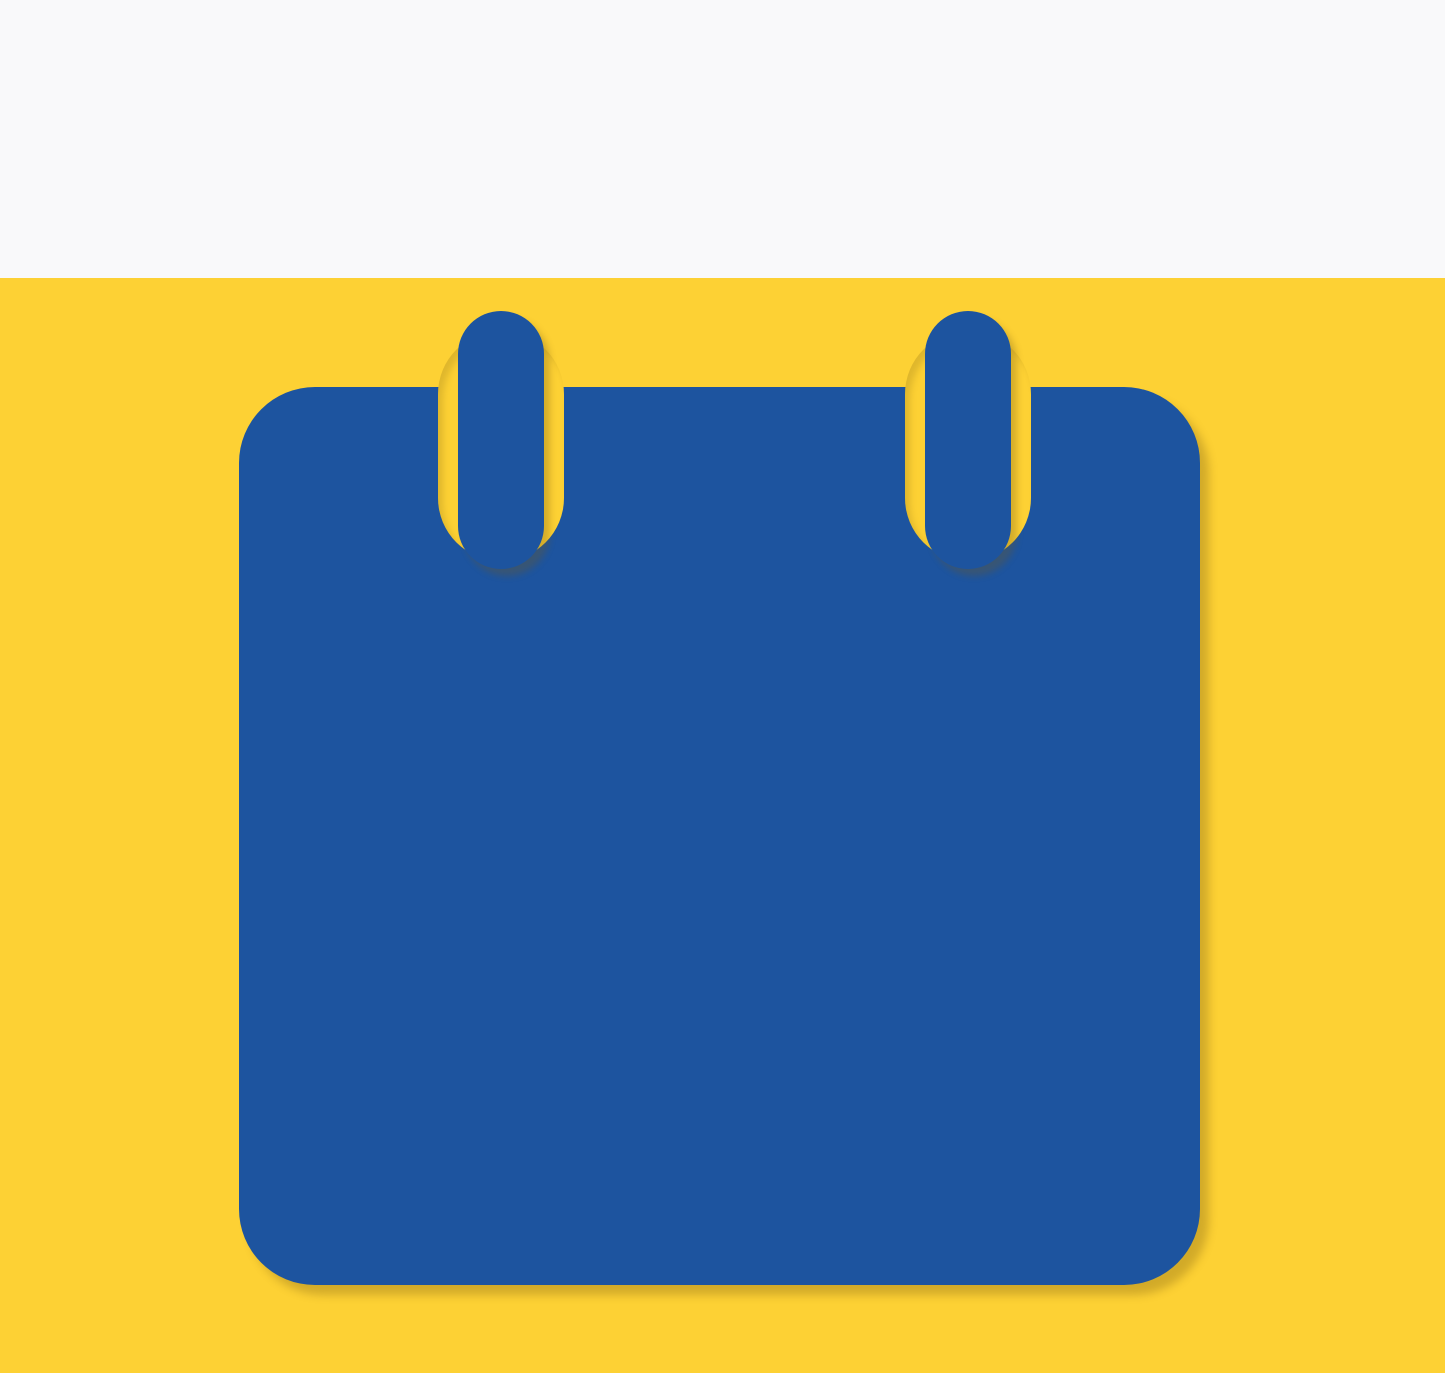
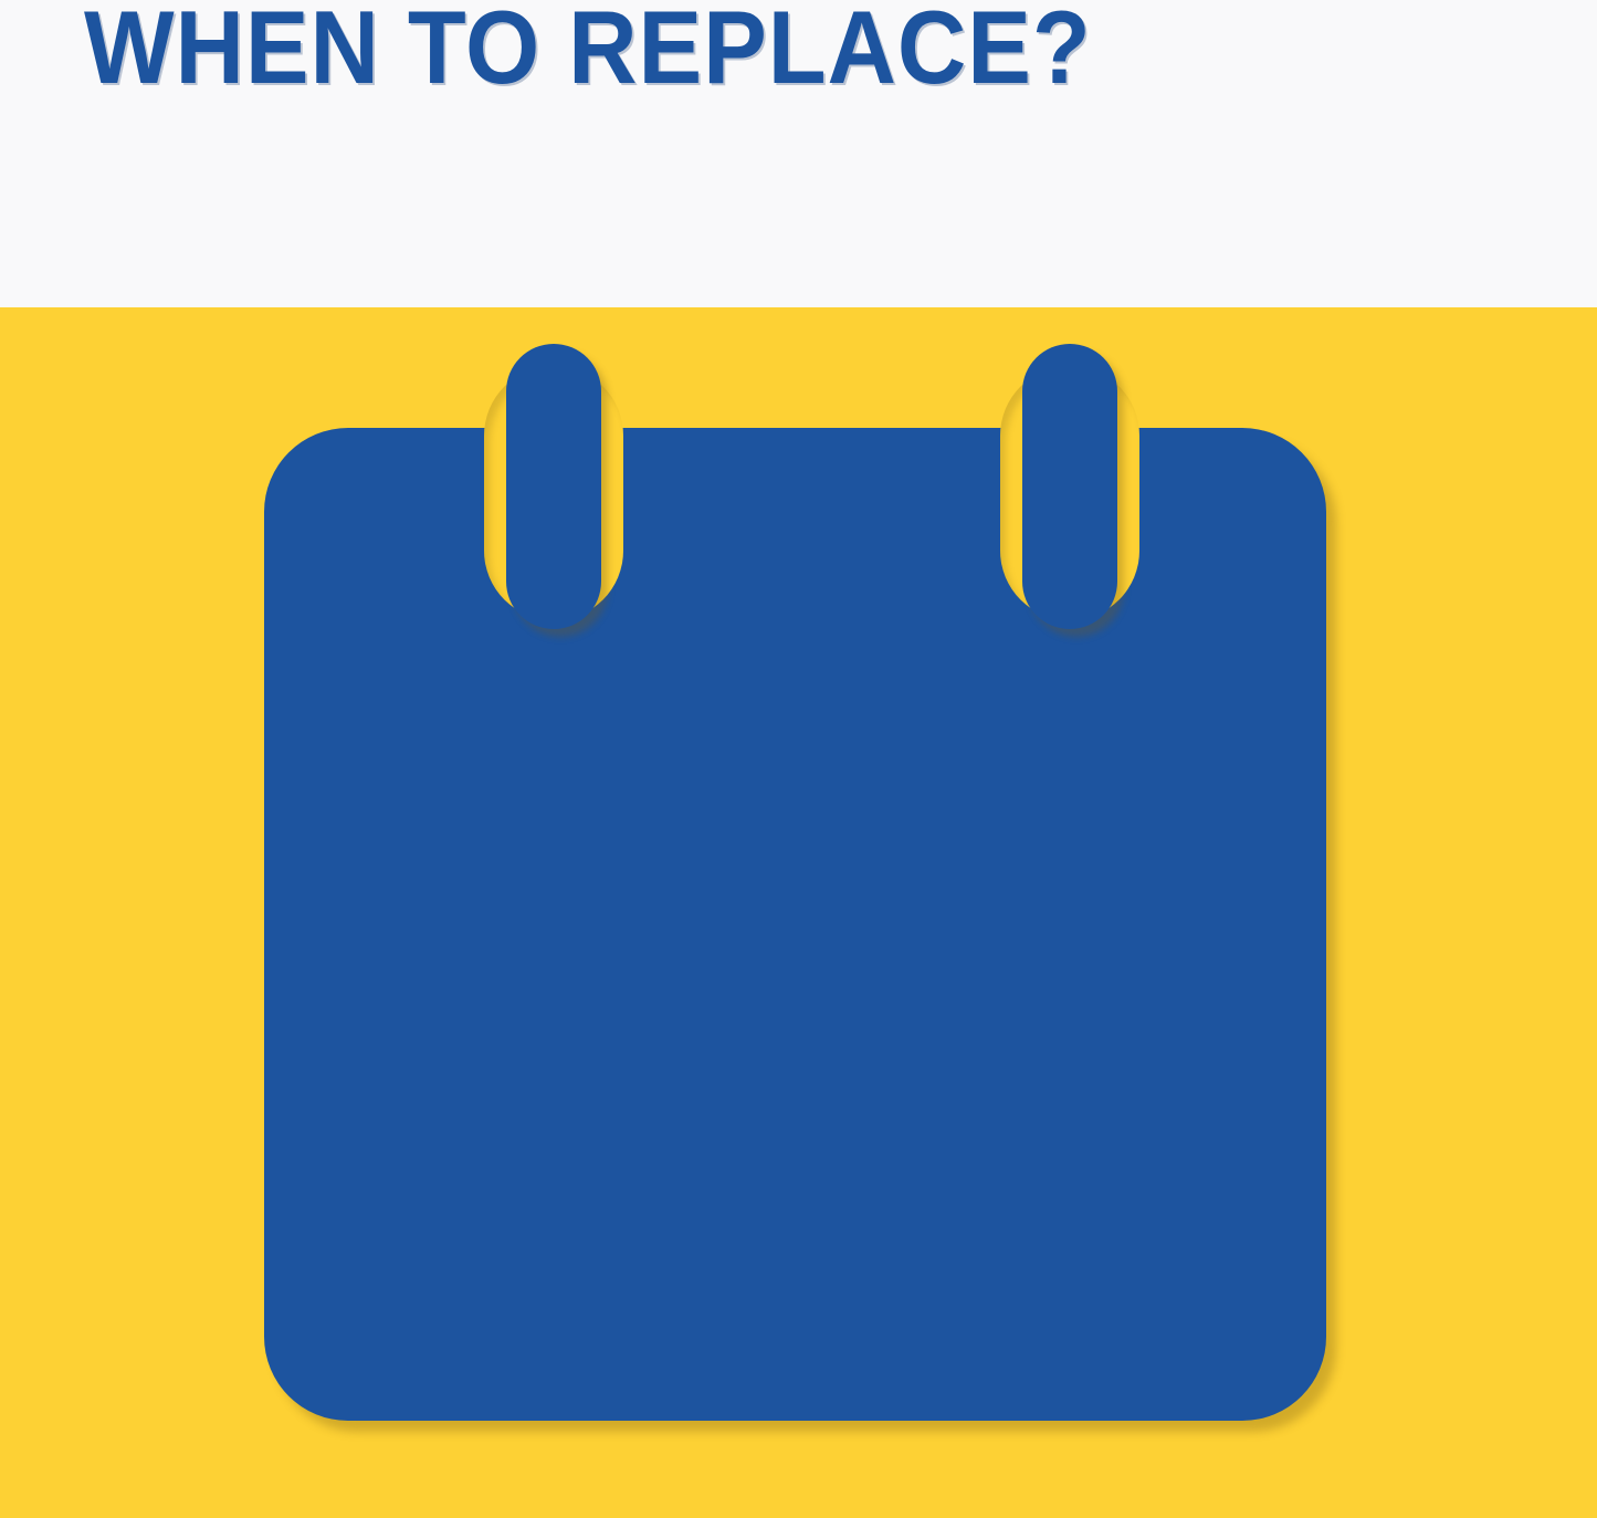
+ WHEN TO REPLACE?
